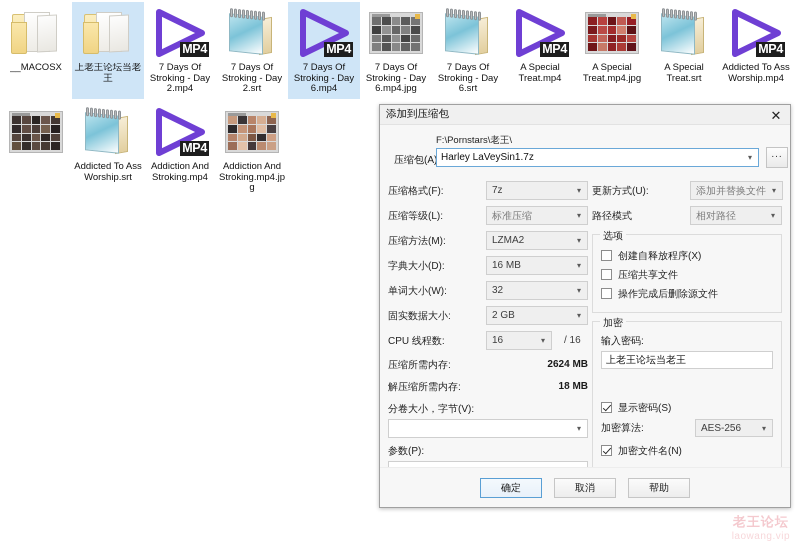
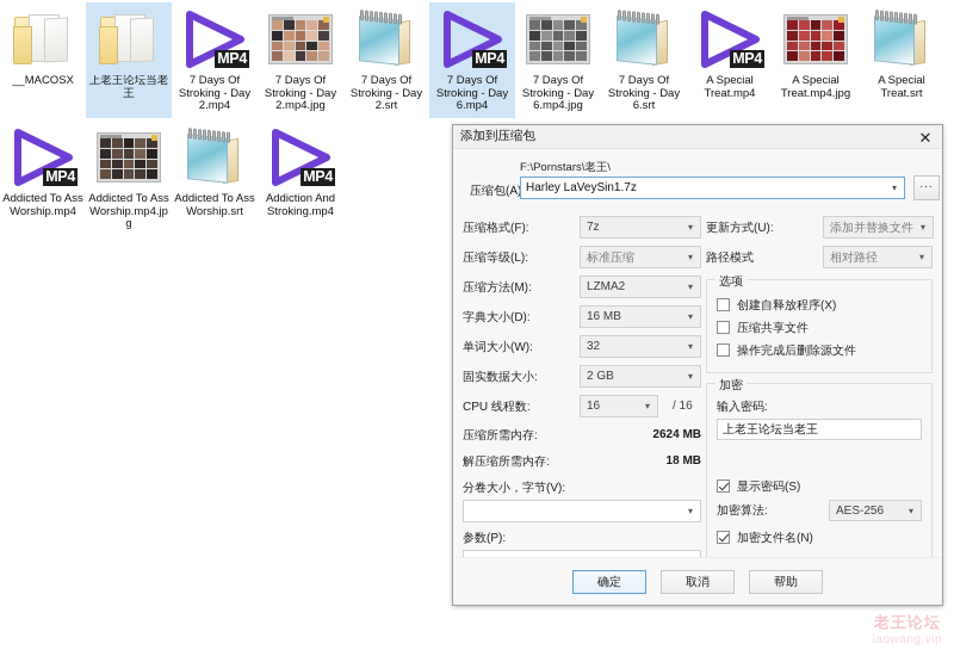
  __MACOSX
  上老王论坛当老王
  MP4
  7 Days Of Stroking - Day 2.mp4
+ 7 Days Of Stroking - Day 2.mp4.jpg
  7 Days Of Stroking - Day 2.srt
  MP4
  7 Days Of Stroking - Day 6.mp4
  7 Days Of Stroking - Day 6.mp4.jpg
  7 Days Of Stroking - Day 6.srt
  MP4
  A Special Treat.mp4
  A Special Treat.mp4.jpg
  A Special Treat.srt
  MP4
  Addicted To Ass Worship.mp4
+ Addicted To Ass Worship.mp4.jpg
  Addicted To Ass Worship.srt
  MP4
  Addiction And Stroking.mp4
- Addiction And Stroking.mp4.jpg
  老王论坛
  laowang.vip
  添加到压缩包
  ✕
  压缩包(A
  F:\Pornstars\老王\
  Harley LaVeySin1.7z
  ▾
  ...
  压缩格式(F):
  7z
  ▾
  压缩等级(L):
  标准压缩
  ▾
  压缩方法(M):
  LZMA2
  ▾
  字典大小(D):
  16 MB
  ▾
  单词大小(W):
  32
  ▾
  固实数据大小:
  2 GB
  ▾
  CPU 线程数:
  16
  ▾
  / 16
  压缩所需内存:
  2624 MB
  解压缩所需内存:
  18 MB
  分卷大小，字节(V):
  ▾
  参数(P):
  更新方式(U):
  添加并替换文件
  ▾
  路径模式
  相对路径
  ▾
  选项
  创建自释放程序(X)
  压缩共享文件
  操作完成后删除源文件
  加密
  输入密码:
  上老王论坛当老王
  显示密码(S)
  加密算法:
  AES-256
  ▾
  加密文件名(N)
  确定
  取消
  帮助
